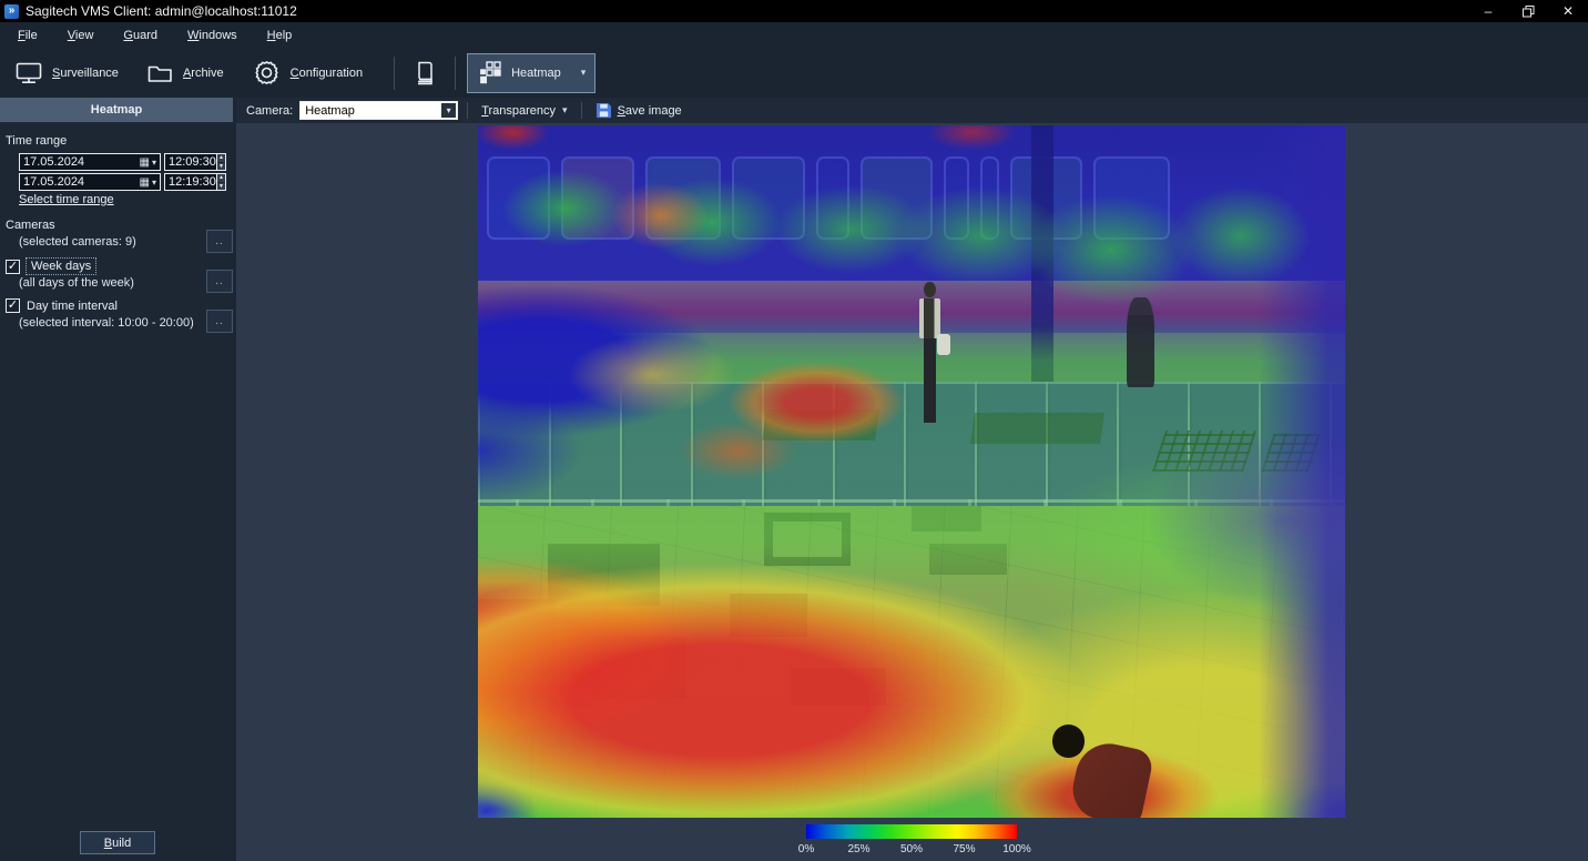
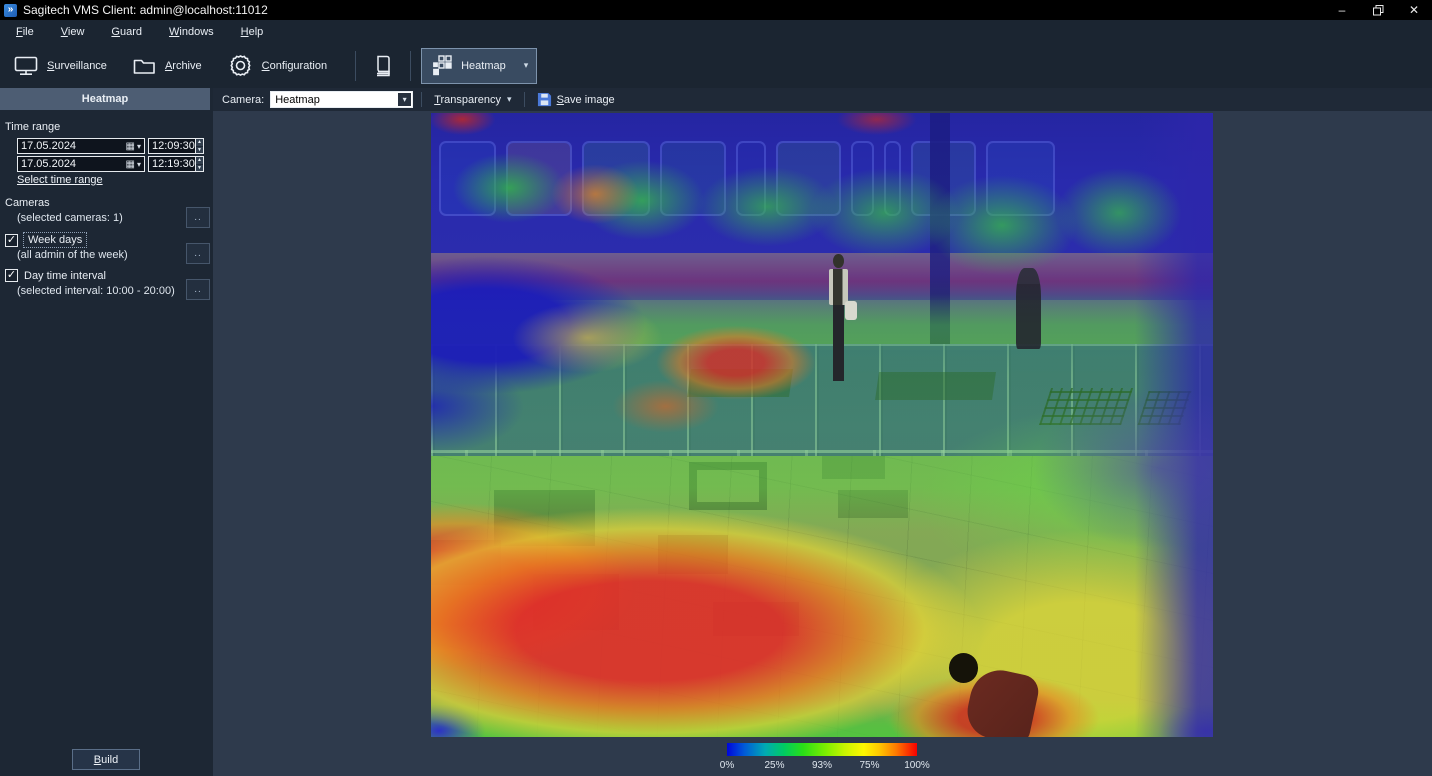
  »
  Sagitech VMS Client: admin@localhost:11012
  –
  ✕
  File
  View
  Guard
  Windows
  Help
  Surveillance
  Archive
  Configuration
  Heatmap
  ▾
  Camera:
  Heatmap
  ▾
  Transparency
  ▾
  Save image
  Heatmap
  Time range
  17.05.2024
  ▦
  ▾
  12:09:30
  17.05.2024
  ▦
  ▾
  12:19:30
  Select time range
  Cameras
- (selected cameras: 9)
+ (selected cameras: 1)
  ..
  ✓
  Week days
- (all days of the week)
+ (all admin of the week)
  ..
  ✓
  Day time interval
  (selected interval: 10:00 - 20:00)
  ..
  Build
  0%
  25%
- 50%
+ 93%
  75%
  100%
